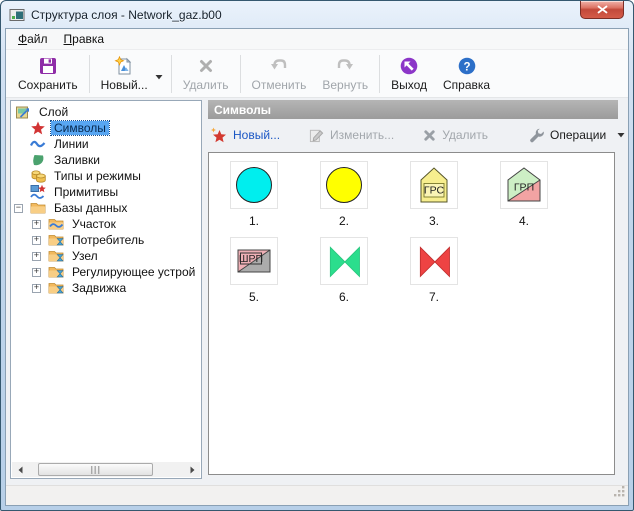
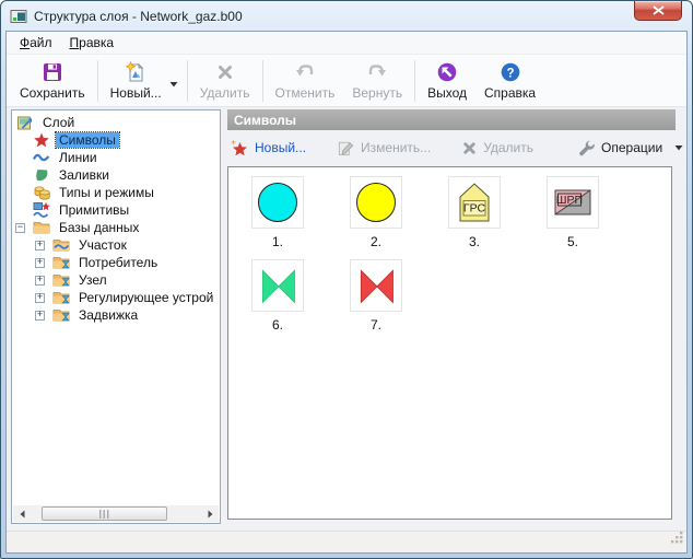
  Структура слоя - Network_gaz.b00
  Файл
  Правка
  Сохранить
  Новый...
  Удалить
  Отменить
  Вернуть
  Выход
  ?
  Справка
  Слой
  Символы
  Линии
  Заливки
  Типы и режимы
  Примитивы
  −
  Базы данных
  +
  Участок
  +
  Потребитель
  +
  Узел
  +
  Регулирующее устрой
  +
  Задвижка
  Символы
  Новый...
  Изменить...
  Удалить
  Операции
  1.
  2.
  ГРС
  3.
- ГРП
- 4.
  ШРП
  5.
  6.
  7.
